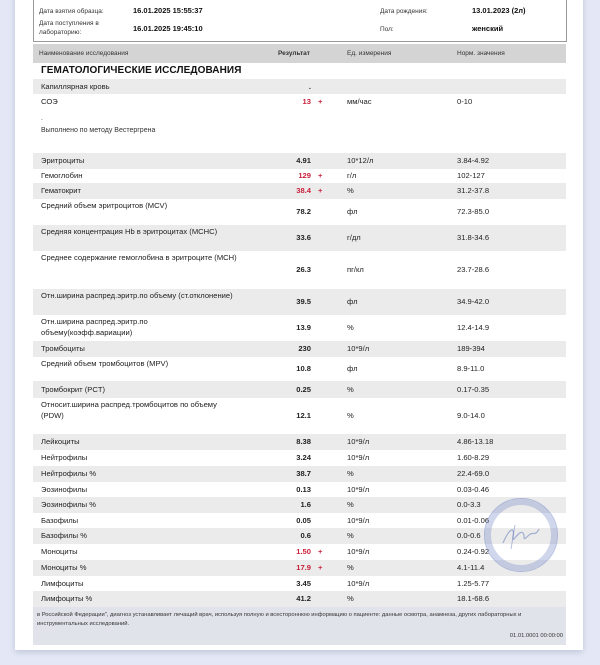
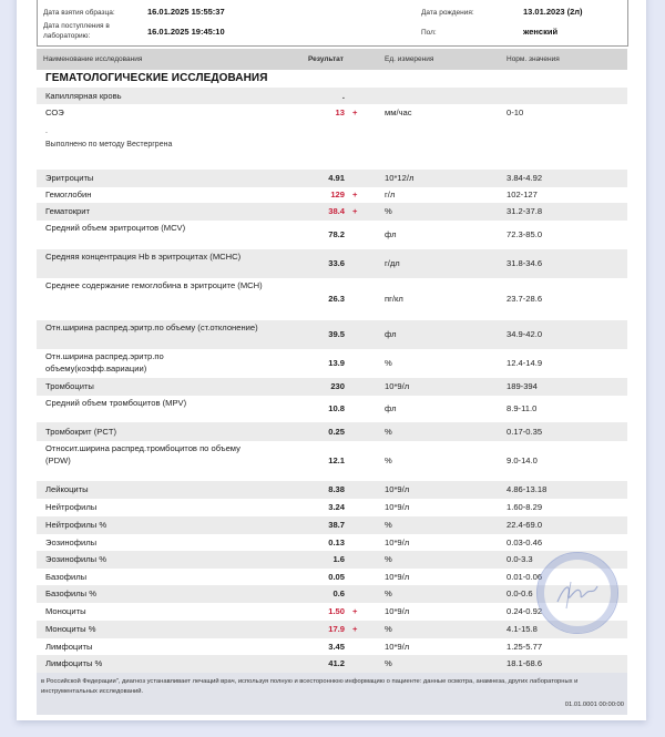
  16.01.2025 15:55:37
  16.01.2025 19:45:10
  13.01.2023 (2л)
  женский
  ГЕМАТОЛОГИЧЕСКИЕ ИССЛЕДОВАНИЯ
  Капиллярная кровь
  .
  СОЭ
  13
  +
  мм/час
  0-10
  Эритроциты
  4.91
  10*12/л
  3.84-4.92
  Гемоглобин
  129
  +
  г/л
  102-127
  Гематокрит
  38.4
  +
  %
  31.2-37.8
  Средний объем эритроцитов (MCV)
  78.2
  фл
  72.3-85.0
  Средняя концентрация Hb в эритроцитах (MCHC)
  33.6
  г/дл
  31.8-34.6
  Среднее содержание гемоглобина в эритроците (MCH)
  26.3
  пг/кл
  23.7-28.6
  Отн.ширина распред.эритр.по объему (ст.отклонение)
  39.5
  фл
  34.9-42.0
  Отн.ширина распред.эритр.по объему(коэфф.вариации)
  13.9
  %
  12.4-14.9
  Тромбоциты
  230
  10*9/л
  189-394
  Средний объем тромбоцитов (MPV)
  10.8
  фл
  8.9-11.0
  Тромбокрит (PCT)
  0.25
  %
  0.17-0.35
  Относит.ширина распред.тромбоцитов по объему (PDW)
  12.1
  %
  9.0-14.0
  Лейкоциты
  8.38
  10*9/л
  4.86-13.18
  Нейтрофилы
  3.24
  10*9/л
  1.60-8.29
  Нейтрофилы %
  38.7
  %
  22.4-69.0
  Эозинофилы
  0.13
  10*9/л
  0.03-0.46
  Эозинофилы %
  1.6
  %
  0.0-3.3
  Базофилы
  0.05
  10*9/л
  0.01-0.06
  Базофилы %
  0.6
  %
  0.0-0.6
  Моноциты
  1.50
  +
  10*9/л
  0.24-0.92
  Моноциты %
  17.9
  +
  %
- 4.1-11.4
+ 4.1-15.8
  Лимфоциты
  3.45
  10*9/л
  1.25-5.77
  Лимфоциты %
  41.2
  %
  18.1-68.6
